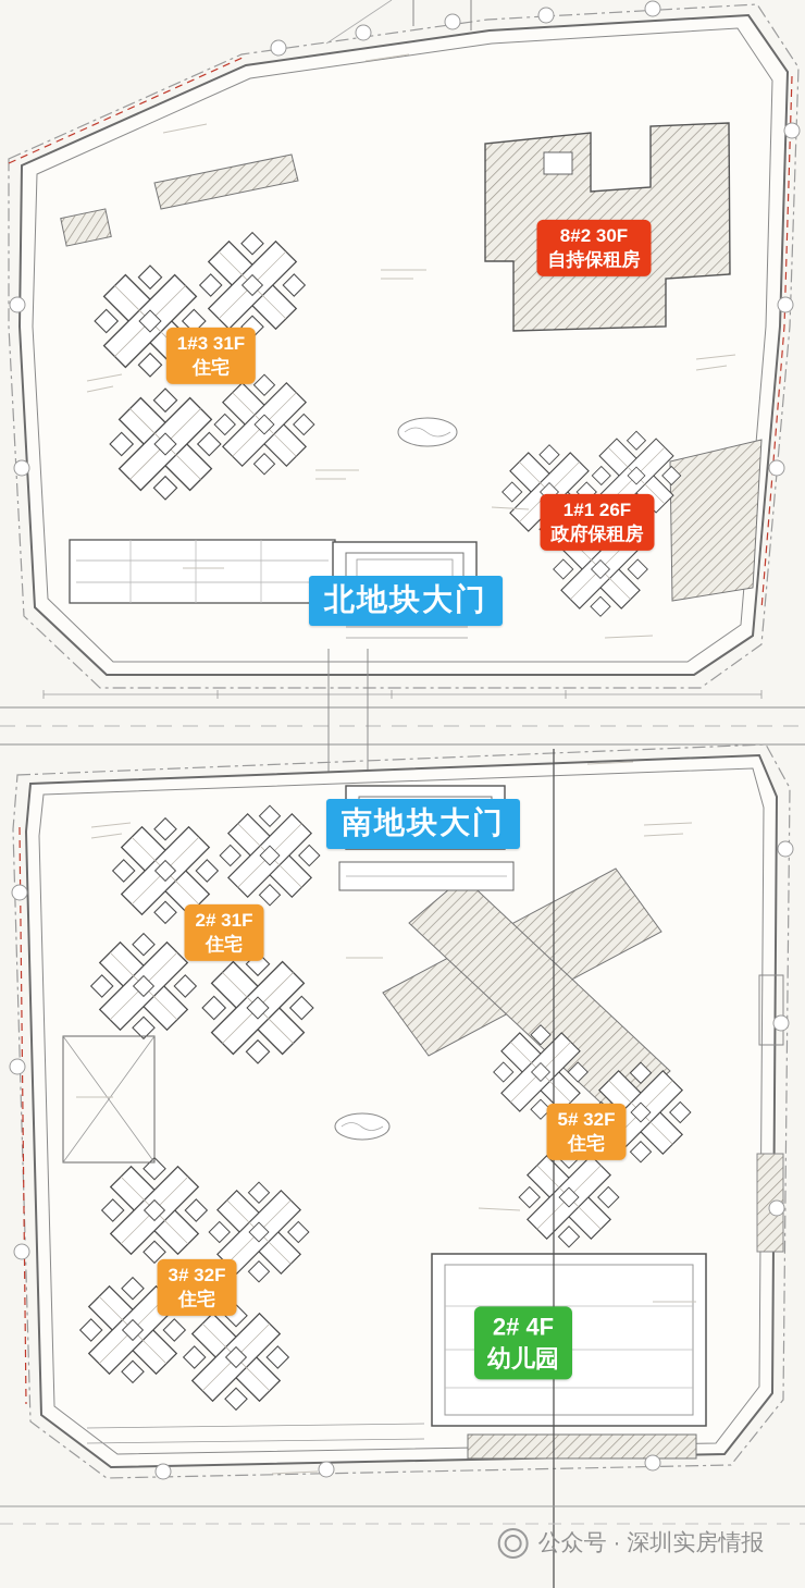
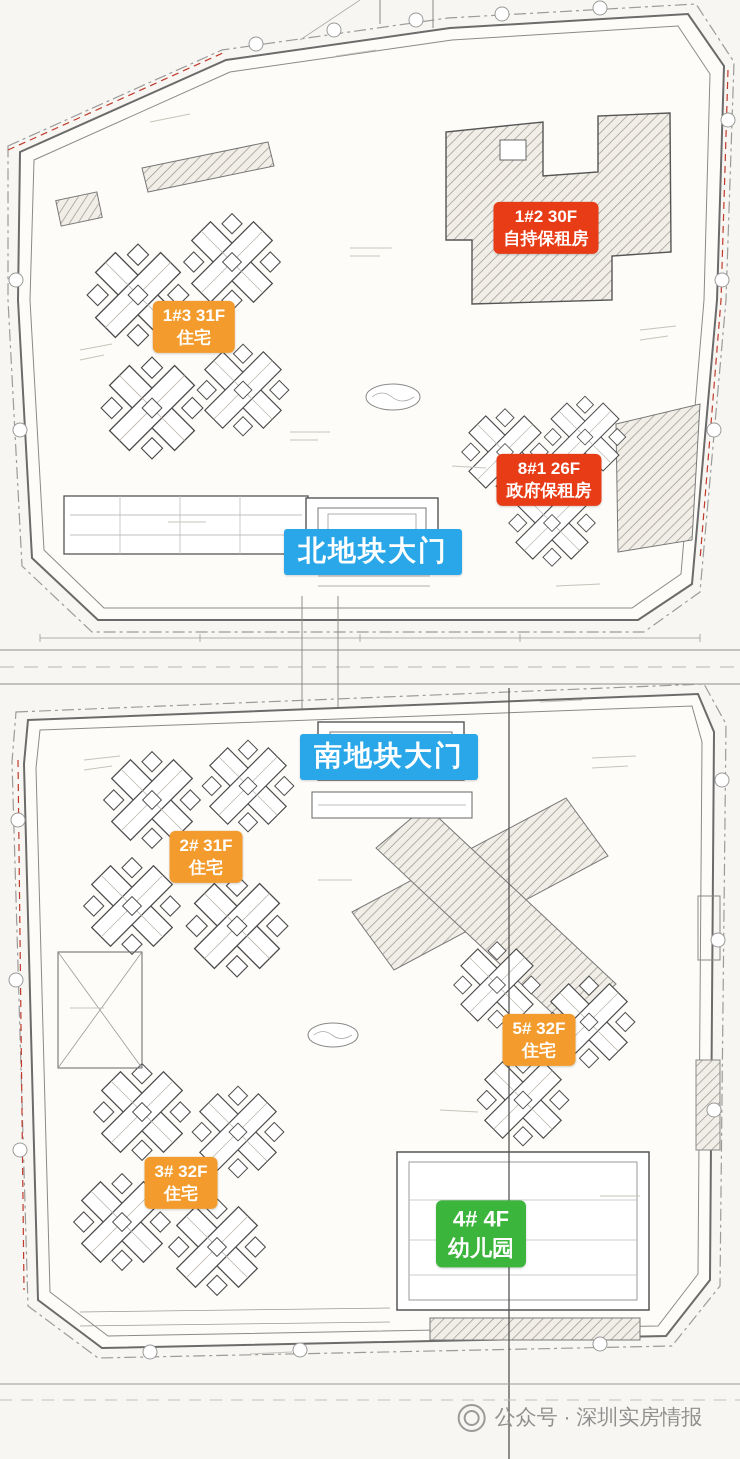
  1#3 31F
  住宅
- 8#2 30F
+ 1#2 30F
  自持保租房
- 1#1 26F
+ 8#1 26F
  政府保租房
  北地块大门
  南地块大门
  2# 31F
  住宅
  5# 32F
  住宅
  3# 32F
  住宅
- 2# 4F
+ 4# 4F
  幼儿园
  公众号 · 深圳实房情报
